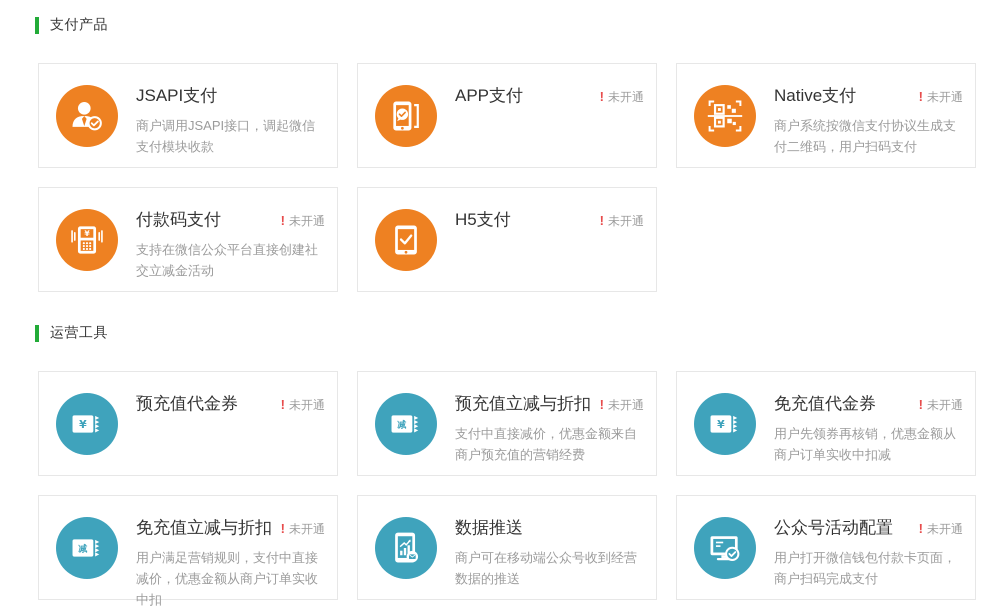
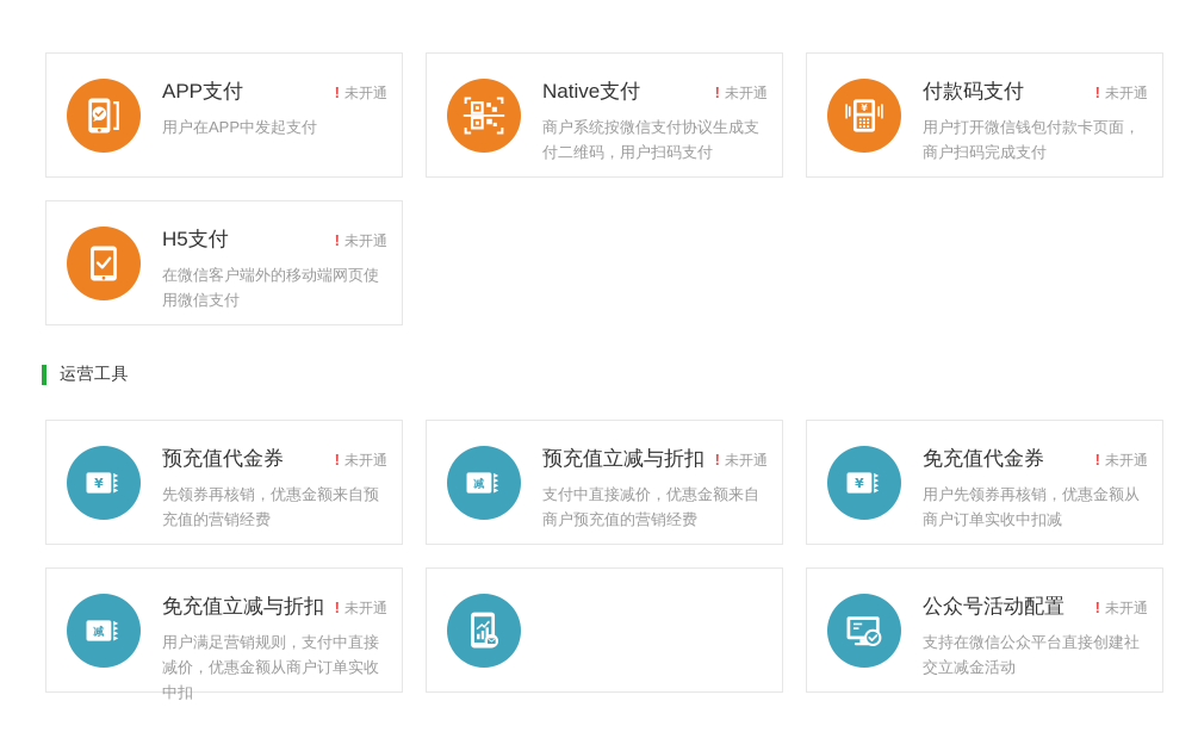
- 支付产品
- JSAPI支付
- 商户调用JSAPI接口，调起微信支付模块收款
  APP支付
  ! 未开通
+ 用户在APP中发起支付
  Native支付
  ! 未开通
  商户系统按微信支付协议生成支付二维码，用户扫码支付
  付款码支付
  ! 未开通
- 支持在微信公众平台直接创建社交立减金活动
+ 用户打开微信钱包付款卡页面，商户扫码完成支付
  H5支付
  ! 未开通
+ 在微信客户端外的移动端网页使用微信支付
  运营工具
  预充值代金券
  ! 未开通
+ 先领券再核销，优惠金额来自预充值的营销经费
  预充值立减与折扣
  ! 未开通
  支付中直接减价，优惠金额来自商户预充值的营销经费
  免充值代金券
  ! 未开通
  用户先领券再核销，优惠金额从商户订单实收中扣减
  免充值立减与折扣
  ! 未开通
  用户满足营销规则，支付中直接减价，优惠金额从商户订单实收中扣
- 数据推送
- 商户可在移动端公众号收到经营数据的推送
  公众号活动配置
  ! 未开通
- 用户打开微信钱包付款卡页面，商户扫码完成支付
+ 支持在微信公众平台直接创建社交立减金活动
